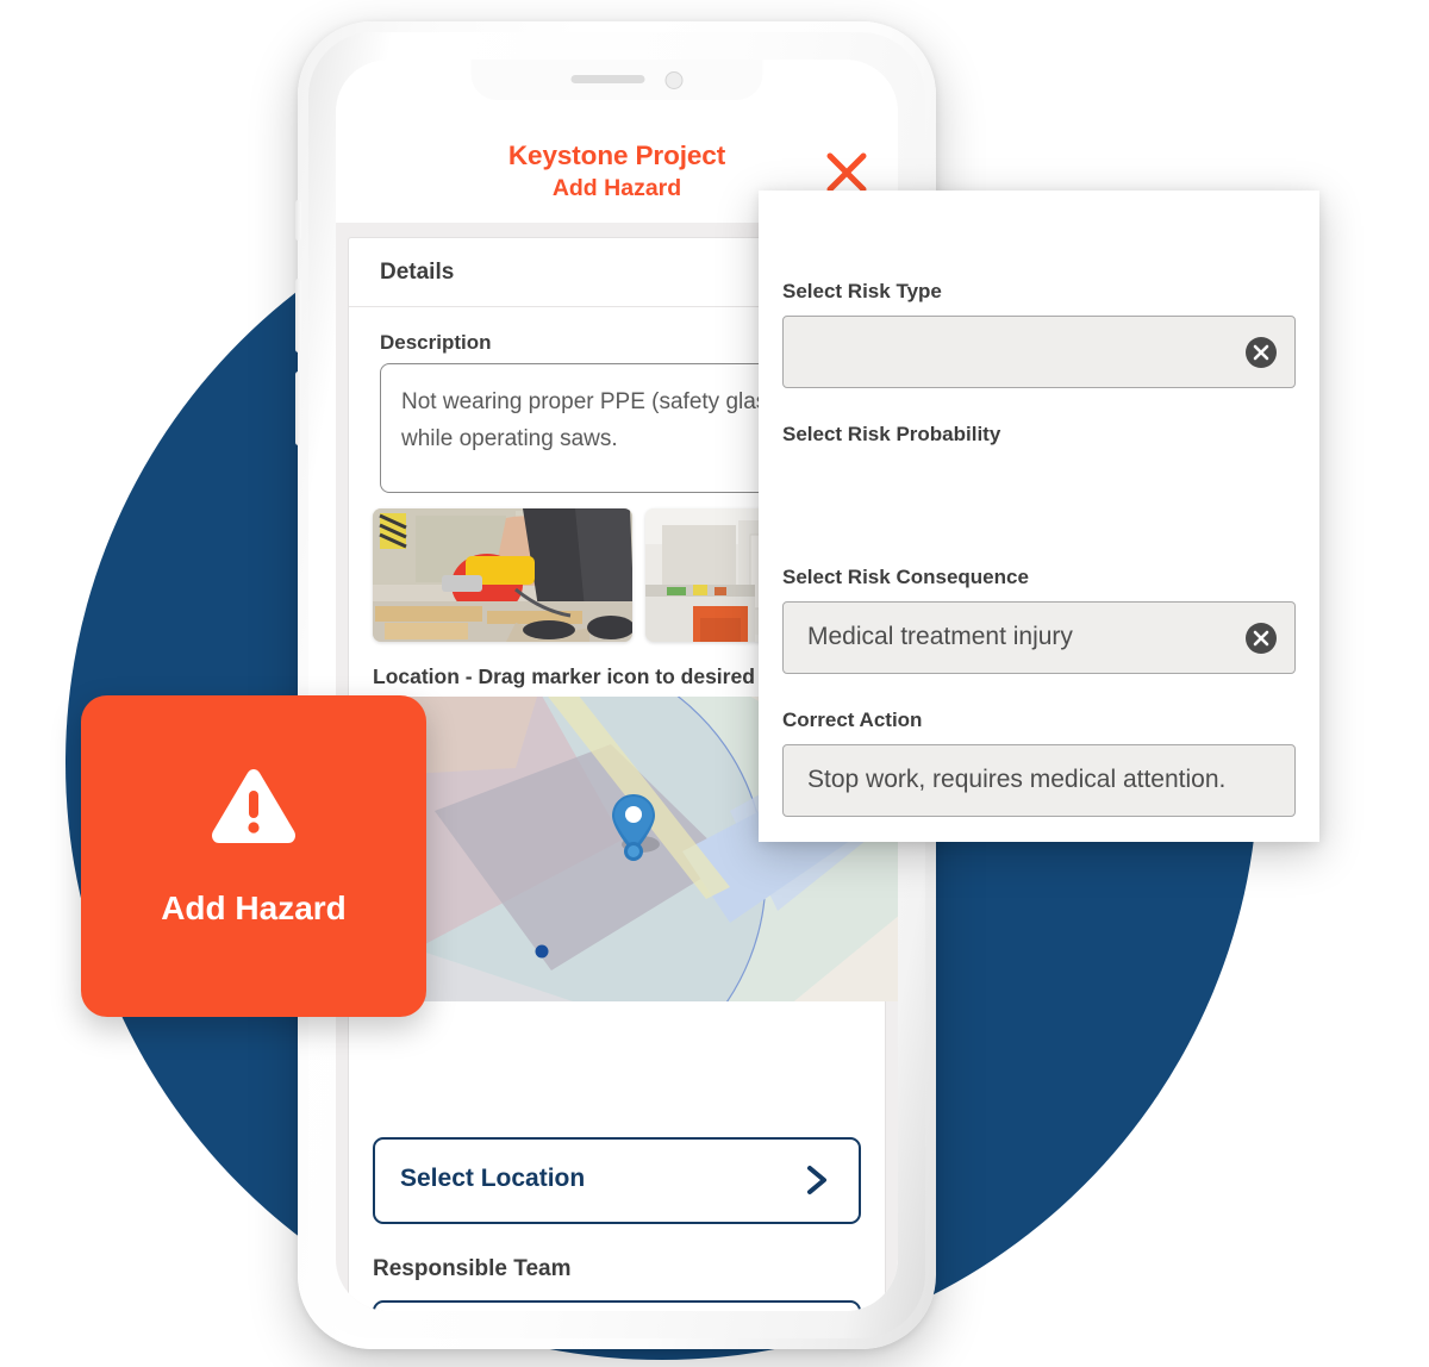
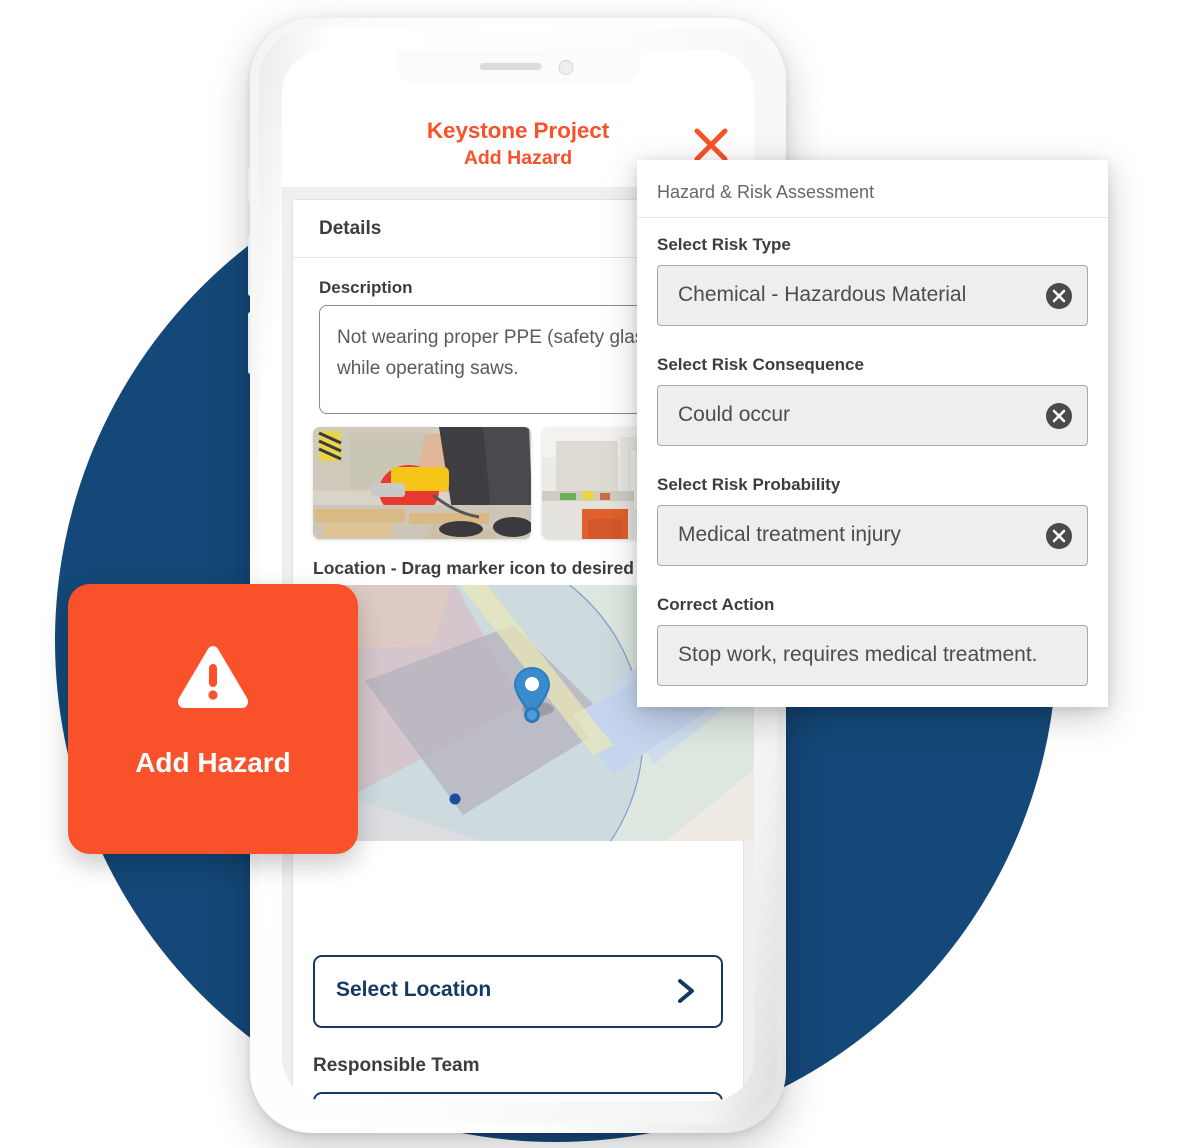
  Keystone Project
  Add Hazard
  Details
  Description
  Not wearing proper PPE (safety gla
  while operating saws.
  Location - Drag marker icon to desired
  Select Location
  Responsible Team
  Add Hazard
+ Hazard & Risk Assessment
  Select Risk Type
+ Chemical - Hazardous Material
- Select Risk Probability
+ Select Risk Consequence
+ Could occur
- Select Risk Consequence
+ Select Risk Probability
  Medical treatment injury
  Correct Action
- Stop work, requires medical attention.
+ Stop work, requires medical treatment.
